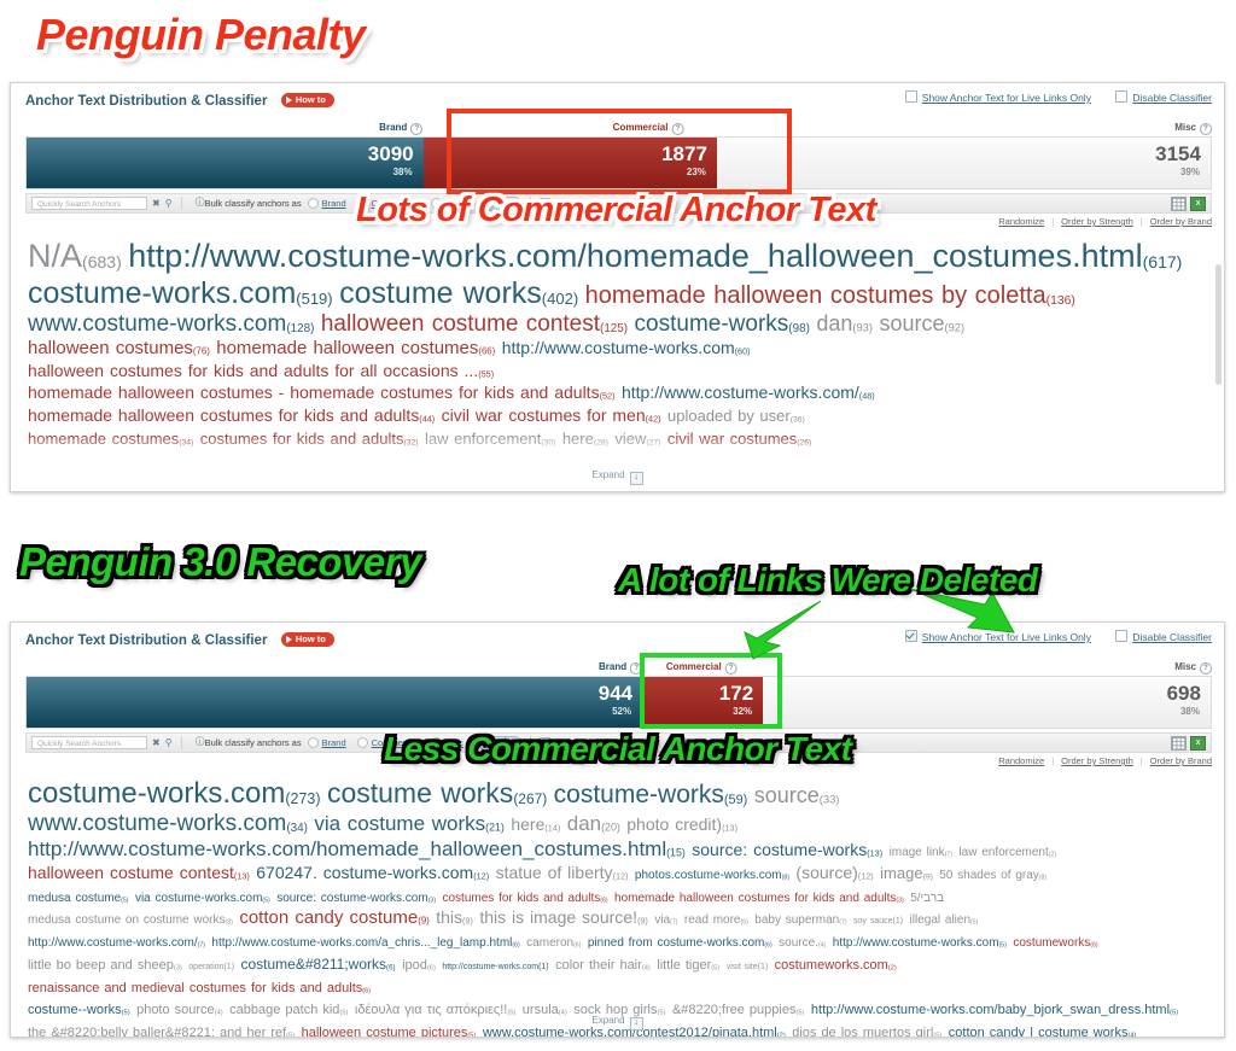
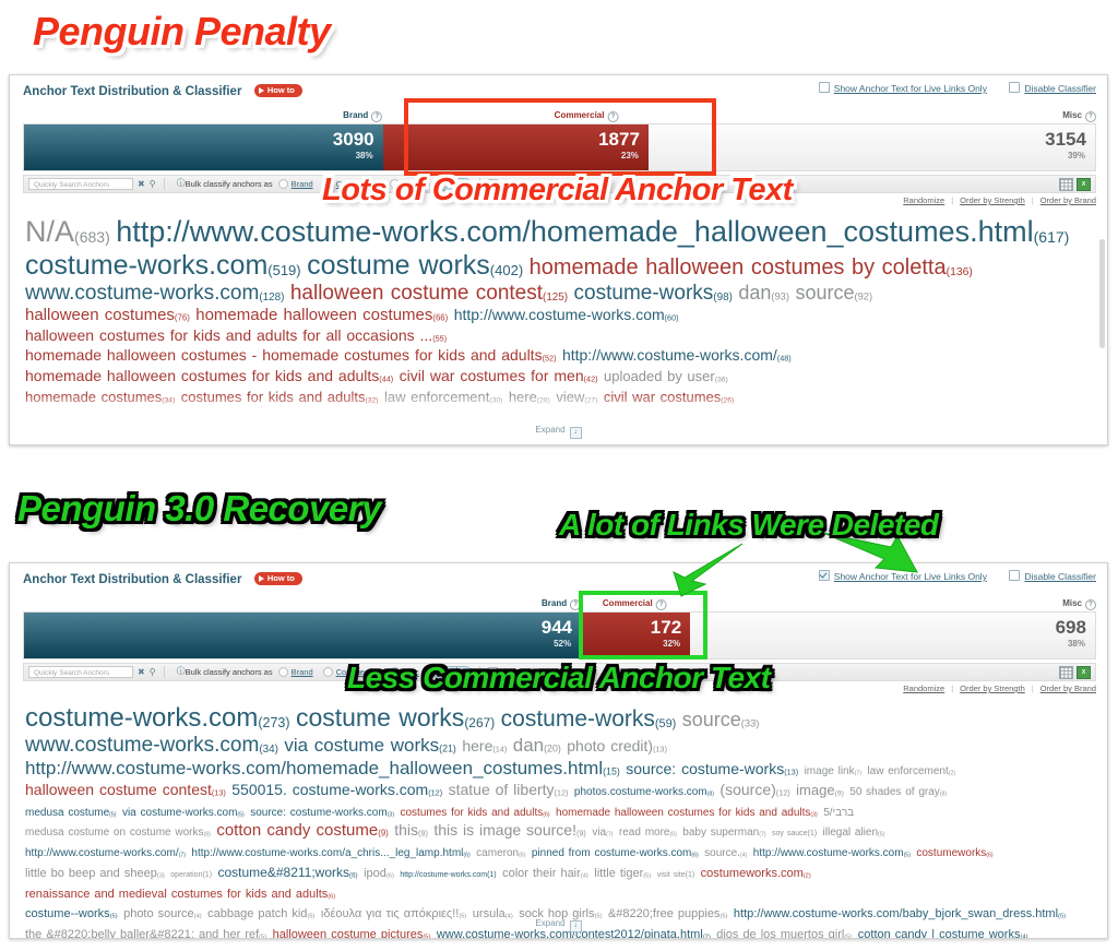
  Anchor Text Distribution & Classifier How to
  Show Anchor Text for Live Links Only Disable Classifier
  Brand
  Commercial
  Misc
  3090
  38%
  1877
  23%
  3154
  39%
  ✖
  ⚲
  ⓘ
  Bulk classify anchors as
  Brand
  Commercial
  Misc
  Show Only Misc Anchors
  Randomize | Order by Strength | Order by Brand
  N/A(683) http://www.costume-works.com/homemade_halloween_costumes.html(617)
  costume-works.com(519) costume works(402) homemade halloween costumes by coletta(136)
  www.costume-works.com(128) halloween costume contest(125) costume-works(98) dan(93) source(92)
  halloween costumes(76) homemade halloween costumes(66) http://www.costume-works.com(60)
  halloween costumes for kids and adults for all occasions ...(55)
  homemade halloween costumes - homemade costumes for kids and adults(52) http://www.costume-works.com/(48)
  homemade halloween costumes for kids and adults(44) civil war costumes for men(42) uploaded by user
  Expand
  Anchor Text Distribution & Classifier How to
  Show Anchor Text for Live Links Only Disable Classifier
  Brand
  Commercial
  Misc
  944
  52%
  172
  32%
  698
  38%
  ✖
  ⚲
  ⓘ
  Bulk classify anchors as
  Brand
  Commercial
  Misc
  Show Only Misc Anchors
  Randomize | Order by Strength | Order by Brand
  costume-works.com(273) costume works(267) costume-works(59) source(33)
  www.costume-works.com(34) via costume works(21) here(14) dan(20) photo credit)(13)
  http://www.costume-works.com/homemade_halloween_costumes.html(15) source: costume-works(13) image link law enforcement
- halloween costume contest(13) 670247. costume-works.com(12) statue of liberty(12) photos.costume-works.com (source)(12) image 50 shades of gray
+ halloween costume contest(13) 550015. costume-works.com(12) statue of liberty(12) photos.costume-works.com (source)(12) image 50 shades of gray
  medusa costume via costume-works.com source: costume-works.com costumes for kids and adults homemade halloween costumes for kids and adults 5/ברבי
  medusa costume on costume works cotton candy costume(9) this(9) this is image source!(9) via read more baby superman illegal alien
  http://www.costume-works.com/ http://www.costume-works.com/a_chris..._leg_lamp.html cameron pinned from costume-works.com source. http://www.costume-works.com costumeworks
  costume--works photo source cabbage patch kid ιδέουλα για τις απόκριες!! ursula sock hop girls &#8220;free puppies http://www.costume-works.com/baby_bjork_swan_dress.html
  the &#8220;belly baller&#8221; and her ref halloween costume pictures www.costume-works.com/contest2012/pinata.html dios de los muertos girl cotton candy | costume works
  Expand
  Penguin Penalty
  Lots of Commercial Anchor Text
  Penguin 3.0 Recovery
  A lot of Links Were Deleted
  Less Commercial Anchor Text
